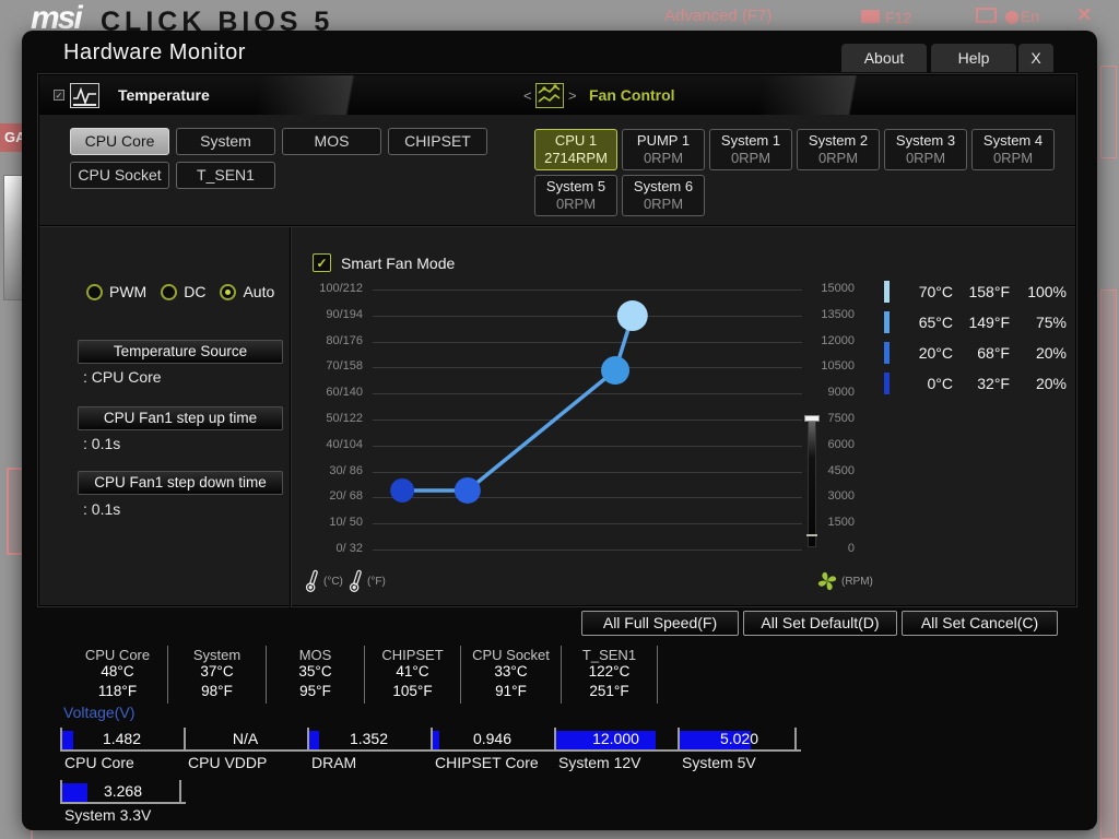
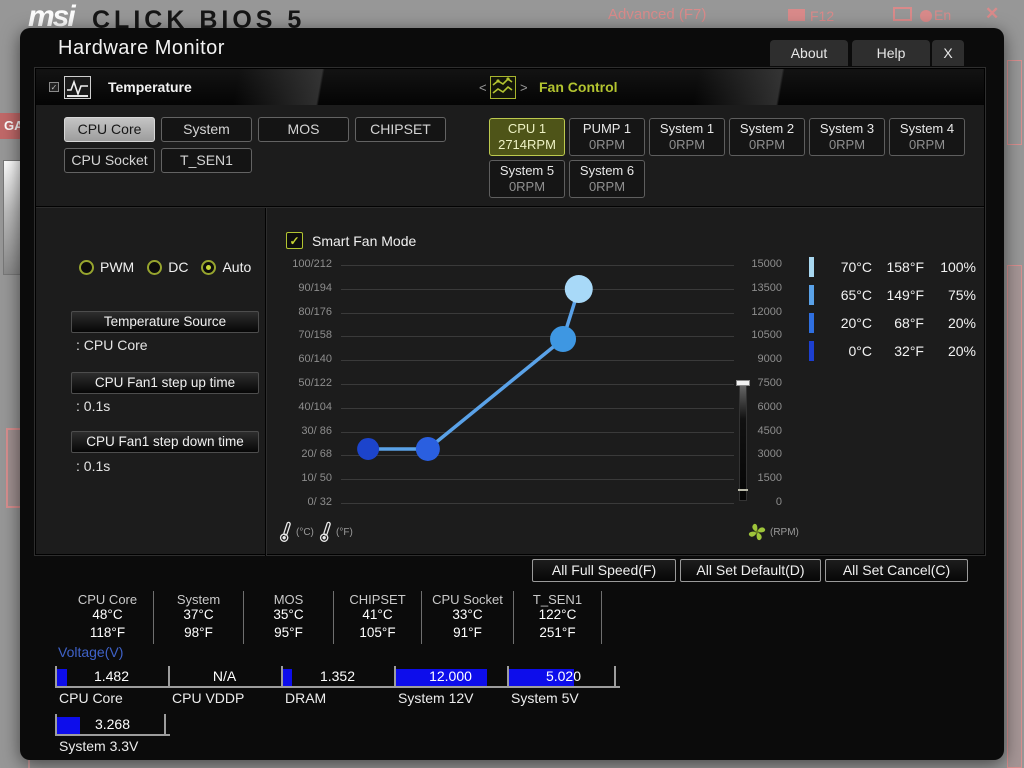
  msi
  CLICK BIOS 5
  Advanced (F7)
  F12
  En
  ✕
  GA
  Hardware Monitor
  About
  Help
  X
  ✓
  Temperature
  <
  >
  Fan Control
  CPU Core
  System
  MOS
  CHIPSET
  CPU Socket
  T_SEN1
  CPU 1
  2714RPM
  PUMP 1
  0RPM
  System 1
  0RPM
  System 2
  0RPM
  System 3
  0RPM
  System 4
  0RPM
  System 5
  0RPM
  System 6
  0RPM
  PWM
  DC
  Auto
  Temperature Source
  : CPU Core
  CPU Fan1 step up time
  : 0.1s
  CPU Fan1 step down time
  : 0.1s
  ✓
  Smart Fan Mode
  100/212
  15000
  90/194
  13500
  80/176
  12000
  70/158
  10500
  60/140
  9000
  50/122
  7500
  40/104
  6000
  30/ 86
  4500
  20/ 68
  3000
  10/ 50
  1500
  0/ 32
  0
  (°C)
  (°F)
  (RPM)
  70°C
  158°F
  100%
  65°C
  149°F
  75%
  20°C
  68°F
  20%
  0°C
  32°F
  20%
  All Full Speed(F)
  All Set Default(D)
  All Set Cancel(C)
  CPU Core
  48°C
  118°F
  System
  37°C
  98°F
  MOS
  35°C
  95°F
  CHIPSET
  41°C
  105°F
  CPU Socket
  33°C
  91°F
  T_SEN1
  122°C
  251°F
  Voltage(V)
  1.482
  CPU Core
  N/A
  CPU VDDP
  1.352
  DRAM
- 0.946
- CHIPSET Core
  12.000
  System 12V
  5.020
  System 5V
  3.268
  System 3.3V
